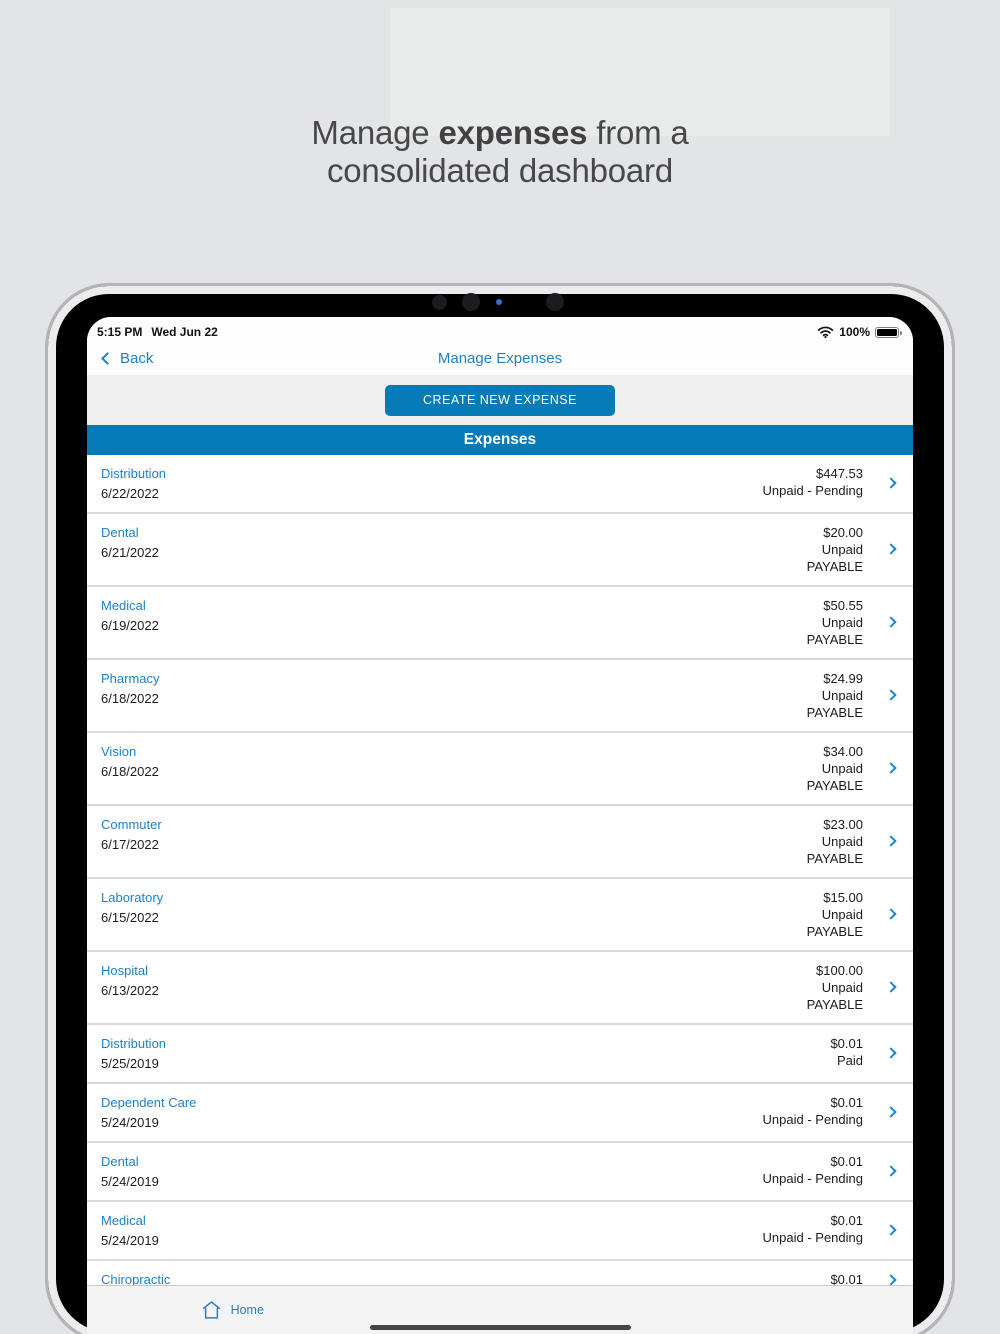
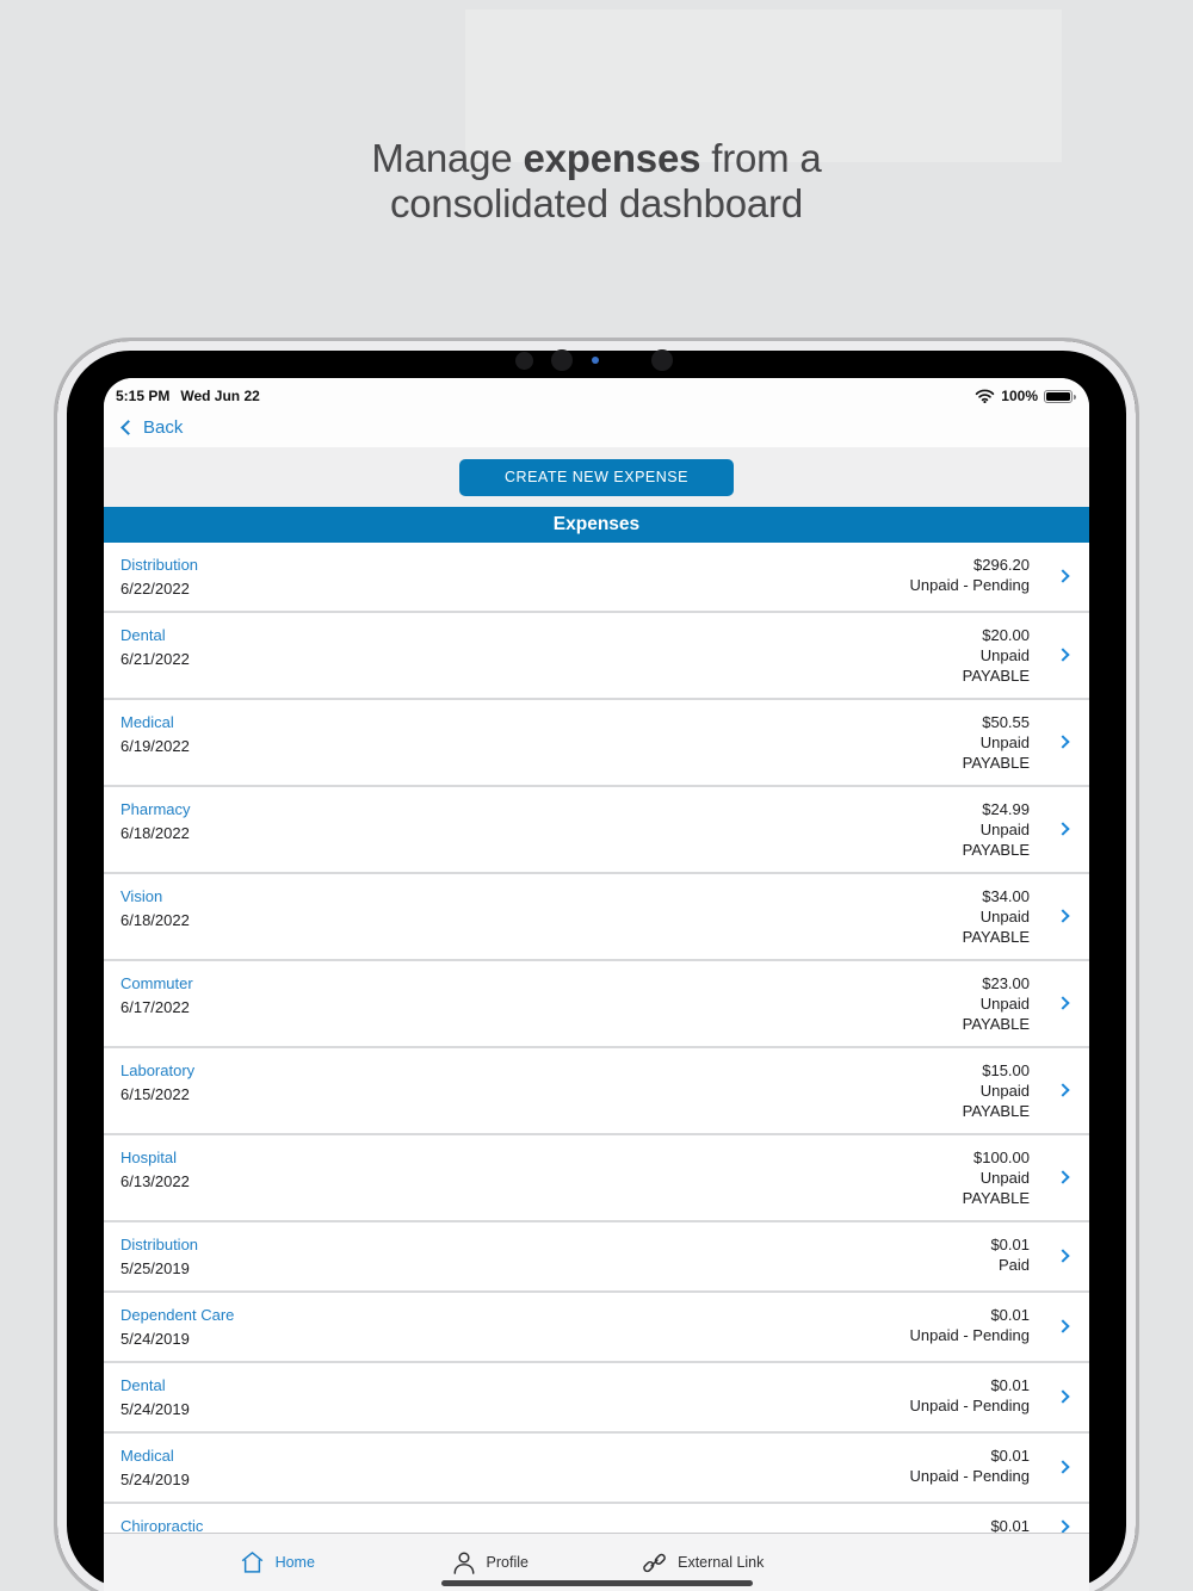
  Manage expenses from a consolidated dashboard
  5:15 PM Wed Jun 22
  100%
  Back
- Manage Expenses
  CREATE NEW EXPENSE
  Expenses
  Distribution
  6/22/2022
- $447.53
+ $296.20
  Unpaid - Pending
  Dental
  6/21/2022
  $20.00
  Unpaid
  PAYABLE
  Medical
  6/19/2022
  $50.55
  Unpaid
  PAYABLE
  Pharmacy
  6/18/2022
  $24.99
  Unpaid
  PAYABLE
  Vision
  6/18/2022
  $34.00
  Unpaid
  PAYABLE
  Commuter
  6/17/2022
  $23.00
  Unpaid
  PAYABLE
  Laboratory
  6/15/2022
  $15.00
  Unpaid
  PAYABLE
  Hospital
  6/13/2022
  $100.00
  Unpaid
  PAYABLE
  Distribution
  5/25/2019
  $0.01
  Paid
  Dependent Care
  5/24/2019
  $0.01
  Unpaid - Pending
  Dental
  5/24/2019
  $0.01
  Unpaid - Pending
  Medical
  5/24/2019
  $0.01
  Unpaid - Pending
  Chiropractic
  $0.01
  Home
+ Profile
+ External Link
